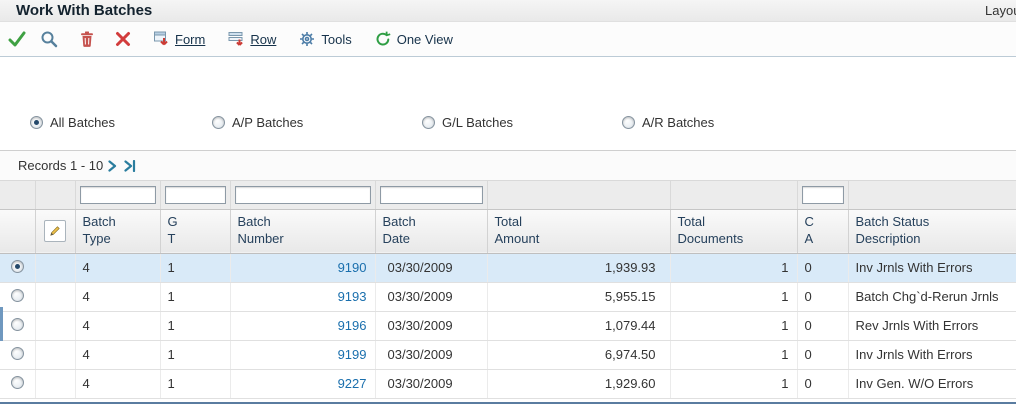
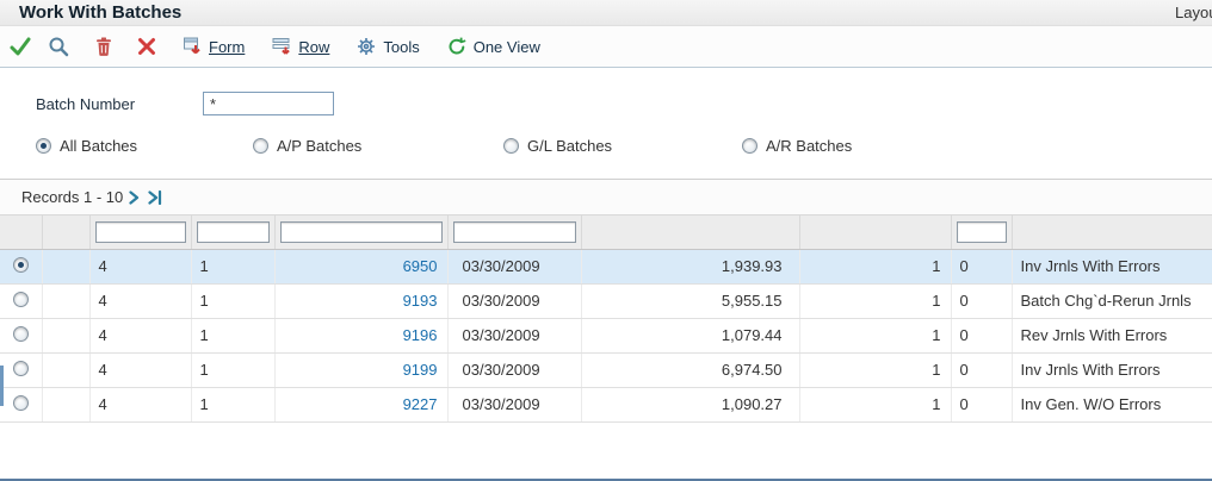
  Work With Batches
  Form
  Row
  Tools
  One View
+ Batch Number
+ *
  All Batches
  A/P Batches
  G/L Batches
  A/R Batches
  Records 1 - 10
- 		BatchType	GT	BatchNumber	BatchDate	TotalAmount	TotalDocuments	CA	Batch StatusDescription
- 		4	1	9190	03/30/2009	1,939.93	1	0	Inv Jrnls With Errors
+ 		4	1	6950	03/30/2009	1,939.93	1	0	Inv Jrnls With Errors
  		4	1	9193	03/30/2009	5,955.15	1	0	Batch Chg`d-Rerun Jrnls
  		4	1	9196	03/30/2009	1,079.44	1	0	Rev Jrnls With Errors
  		4	1	9199	03/30/2009	6,974.50	1	0	Inv Jrnls With Errors
- 		4	1	9227	03/30/2009	1,929.60	1	0	Inv Gen. W/O Errors
+ 		4	1	9227	03/30/2009	1,090.27	1	0	Inv Gen. W/O Errors
